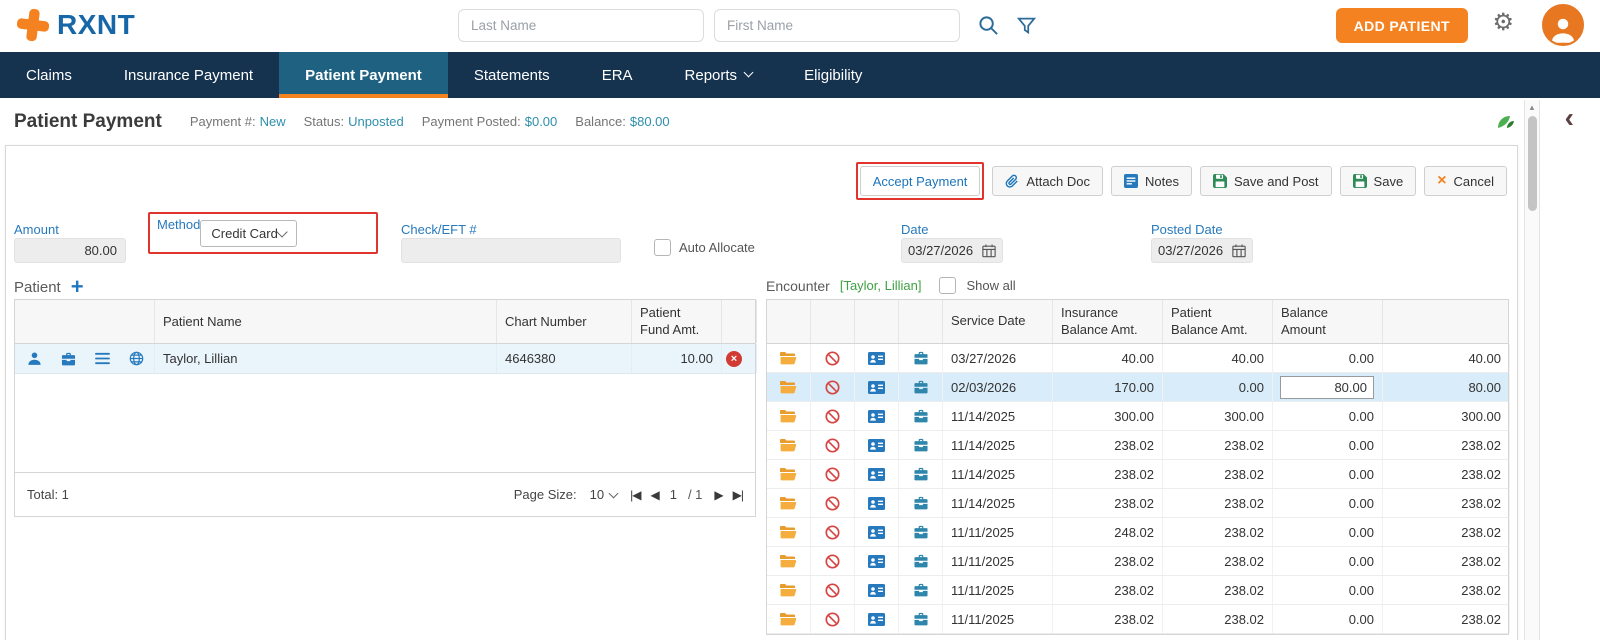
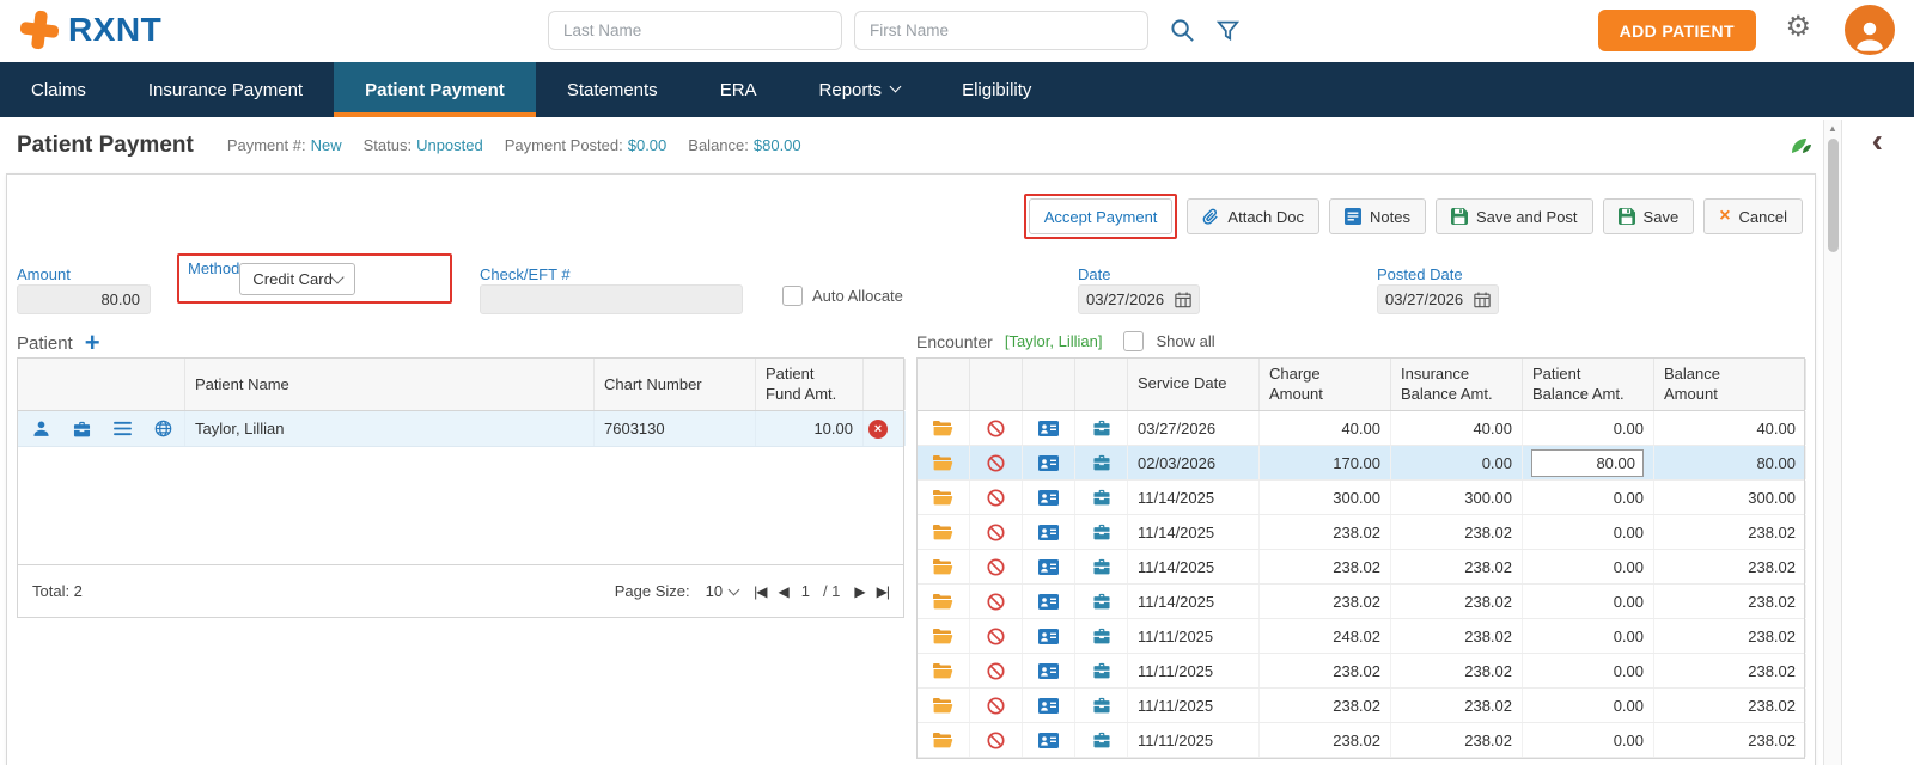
  RXNT
  Last Name
  First Name
  ADD PATIENT
  ⚙
  Claims
  Insurance Payment
  Patient Payment
  Statements
  ERA
  Reports
  Eligibility
  Patient Payment
  Payment #: New
  Status: Unposted
  Payment Posted: $0.00
  Balance: $80.00
  ‹
  Accept Payment
  Attach Doc
  Notes
  Save and Post
  Save
  ×
  Cancel
  Amount
  80.00
  Method
  Credit Card
  Check/EFT #
  Auto Allocate
  Date
  03/27/2026
  Posted Date
  03/27/2026
  Patient
  +
  Patient Name
  Chart Number
  Patient Fund Amt.
  Taylor, Lillian
- 4646380
+ 7603130
  10.00
  ×
- Total: 1
+ Total: 2
  Page Size:
  10
  |◀
  ◀
  1
  / 1
  ▶
  ▶|
  Encounter
  [Taylor, Lillian]
  Show all
  Service Date
+ Charge Amount
  Insurance Balance Amt.
  Patient Balance Amt.
  Balance Amount
  03/27/2026
  40.00
  40.00
  0.00
  40.00
  02/03/2026
  170.00
  0.00
  80.00
  80.00
  11/14/2025
  300.00
  300.00
  0.00
  300.00
  11/14/2025
  238.02
  238.02
  0.00
  238.02
  11/14/2025
  238.02
  238.02
  0.00
  238.02
  11/14/2025
  238.02
  238.02
  0.00
  238.02
  11/11/2025
  248.02
  238.02
  0.00
  238.02
  11/11/2025
  238.02
  238.02
  0.00
  238.02
  11/11/2025
  238.02
  238.02
  0.00
  238.02
  11/11/2025
  238.02
  238.02
  0.00
  238.02
  ▲
